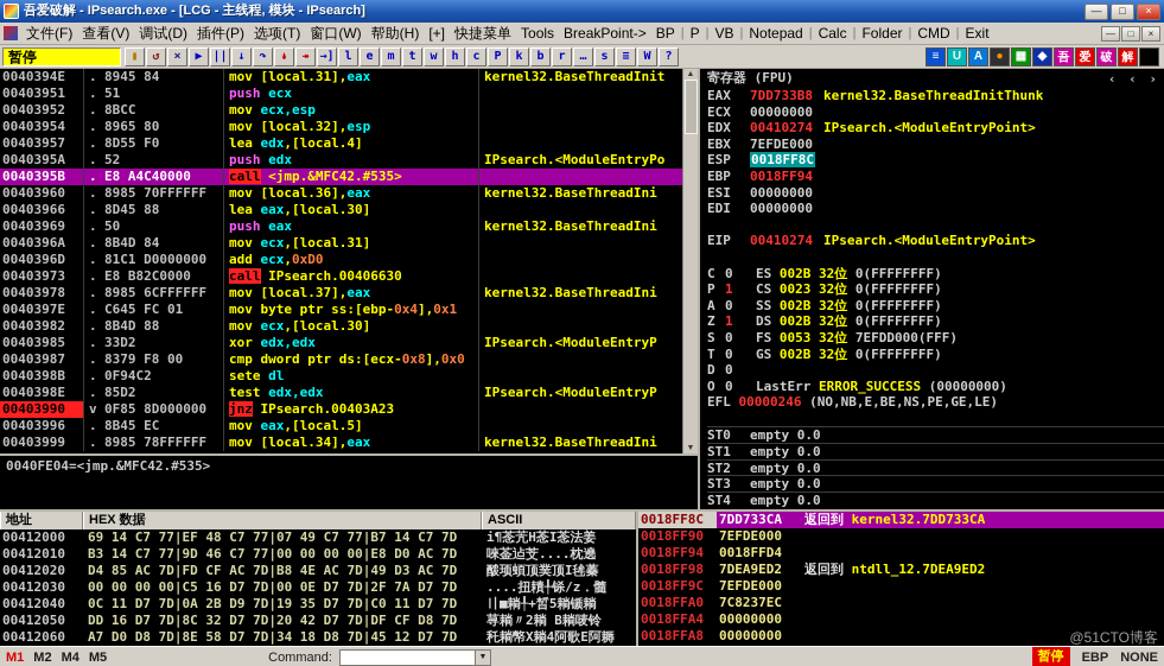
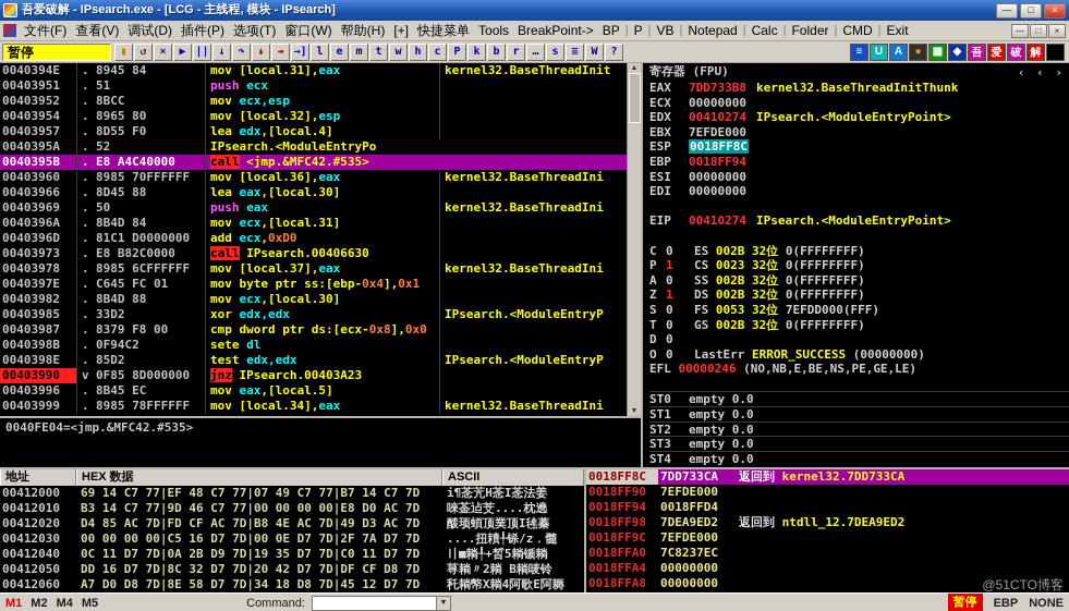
  吾爱破解 - IPsearch.exe - [LCG - 主线程, 模块 - IPsearch]
  —
  □
  ×
  文件(F)
  查看(V)
  调试(D)
  插件(P)
  选项(T)
  窗口(W)
  帮助(H)
  [+]
  快捷菜单
  Tools
  BreakPoint->
  BP
  |
  P
  |
  VB
  |
  Notepad
  |
  Calc
  |
  Folder
  |
  CMD
  |
  Exit
  —
  □
  ×
  暂停
  ▮
  ↺
  ×
  ▶
  ||
  ↓
  ↷
  ↡
  ↠
  →]
  l
  e
  m
  t
  w
  h
  c
  P
  k
  b
  r
  …
  s
  ≡
  W
  ?
  ≡
  U
  A
  ●
  ▦
  ◆
  吾
  爱
  破
  解
  0040394E
  .
  8945 84
  mov [local.31],eax
  kernel32.BaseThreadInit
  00403951
  .
  51
  push ecx
  00403952
  .
  8BCC
  mov ecx,esp
  00403954
  .
  8965 80
  mov [local.32],esp
  00403957
  .
  8D55 F0
  lea edx,[local.4]
  0040395A
  .
  52
- push edx
  IPsearch.<ModuleEntryPo
  0040395B
  .
  E8 A4C40000
  call <jmp.&MFC42.#535>
  00403960
  .
  8985 70FFFFFF
  mov [local.36],eax
  kernel32.BaseThreadIni
  00403966
  .
  8D45 88
  lea eax,[local.30]
  00403969
  .
  50
  push eax
  kernel32.BaseThreadIni
  0040396A
  .
  8B4D 84
  mov ecx,[local.31]
  0040396D
  .
  81C1 D0000000
  add ecx,0xD0
  00403973
  .
  E8 B82C0000
  call IPsearch.00406630
  00403978
  .
  8985 6CFFFFFF
  mov [local.37],eax
  kernel32.BaseThreadIni
  0040397E
  .
  C645 FC 01
  mov byte ptr ss:[ebp-0x4],0x1
  00403982
  .
  8B4D 88
  mov ecx,[local.30]
  00403985
  .
  33D2
  xor edx,edx
  IPsearch.<ModuleEntryP
  00403987
  .
  8379 F8 00
  cmp dword ptr ds:[ecx-0x8],0x0
  0040398B
  .
  0F94C2
  sete dl
  0040398E
  .
  85D2
  test edx,edx
  IPsearch.<ModuleEntryP
  00403990
  v
  0F85 8D000000
  jnz IPsearch.00403A23
  00403996
  .
  8B45 EC
  mov eax,[local.5]
  00403999
  .
  8985 78FFFFFF
  mov [local.34],eax
  kernel32.BaseThreadIni
  0040FE04=<jmp.&MFC42.#535>
  寄存器 (FPU)
  ‹ ‹ ›
  EAX 7DD733B8 kernel32.BaseThreadInitThunk
  ECX 00000000
  EDX 00410274 IPsearch.<ModuleEntryPoint>
  EBX 7EFDE000
  ESP 0018FF8C
  EBP 0018FF94
  ESI 00000000
  EDI 00000000
  EIP 00410274 IPsearch.<ModuleEntryPoint>
  C 0 ES 002B 32位 0(FFFFFFFF)
  P 1 CS 0023 32位 0(FFFFFFFF)
  A 0 SS 002B 32位 0(FFFFFFFF)
  Z 1 DS 002B 32位 0(FFFFFFFF)
  S 0 FS 0053 32位 7EFDD000(FFF)
  T 0 GS 002B 32位 0(FFFFFFFF)
  D 0
  O 0 LastErr ERROR_SUCCESS (00000000)
  EFL 00000246 (NO,NB,E,BE,NS,PE,GE,LE)
  ST0 empty 0.0
  ST1 empty 0.0
  ST2 empty 0.0
  ST3 empty 0.0
  ST4 empty 0.0
  地址
  HEX 数据
  ASCII
  00412000
  69 14 C7 77|EF 48 C7 77|07 49 C7 77|B7 14 C7 7D
  i¶菍苀H菍I菍法姜
  00412010
  B3 14 C7 77|9D 46 C7 77|00 00 00 00|E8 D0 AC 7D
  唻菳迠芠....枕遶
  00412020
  D4 85 AC 7D|FD CF AC 7D|B8 4E AC 7D|49 D3 AC 7D
  酦顼蝢顶菐顶I毪蓁
  00412030
  00 00 00 00|C5 16 D7 7D|00 0E D7 7D|2F 7A D7 7D
  ....扭耫╀铩/z．髓
  00412040
  0C 11 D7 7D|0A 2B D9 7D|19 35 D7 7D|C0 11 D7 7D
  〢■耥╀+晳5耥锧耥
  00412050
  DD 16 D7 7D|8C 32 D7 7D|20 42 D7 7D|DF CF D8 7D
  荨耥〃2耥 B耥唛铃
  00412060
  A7 D0 D8 7D|8E 58 D7 7D|34 18 D8 7D|45 12 D7 7D
  秅耥幤X耥4阿歌E阿耨
  0018FF8C
  7DD733CA
  返回到 kernel32.7DD733CA
  0018FF90
  7EFDE000
  0018FF94
  0018FFD4
  0018FF98
  7DEA9ED2
  返回到 ntdll_12.7DEA9ED2
  0018FF9C
  7EFDE000
  0018FFA0
  7C8237EC
  0018FFA4
  00000000
  0018FFA8
  00000000
  M1
  M2
  M4
  M5
  Command:
  暂停
  EBP
  NONE
  @51CTO博客
